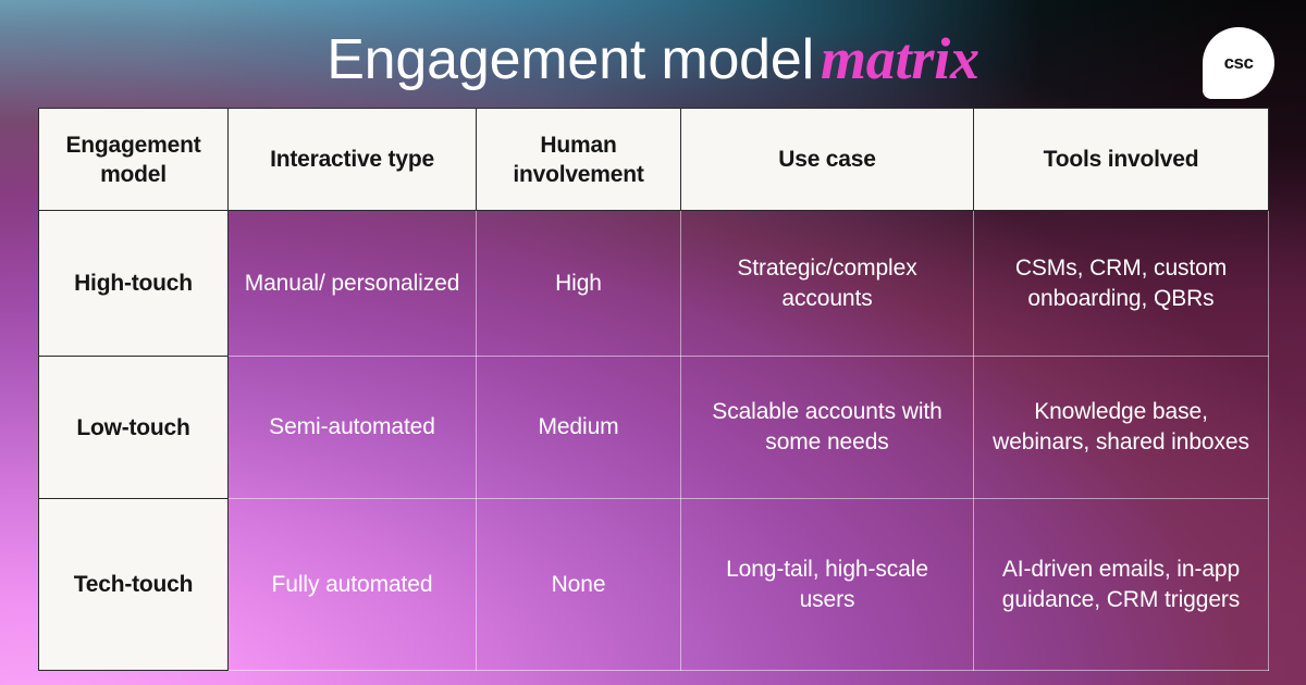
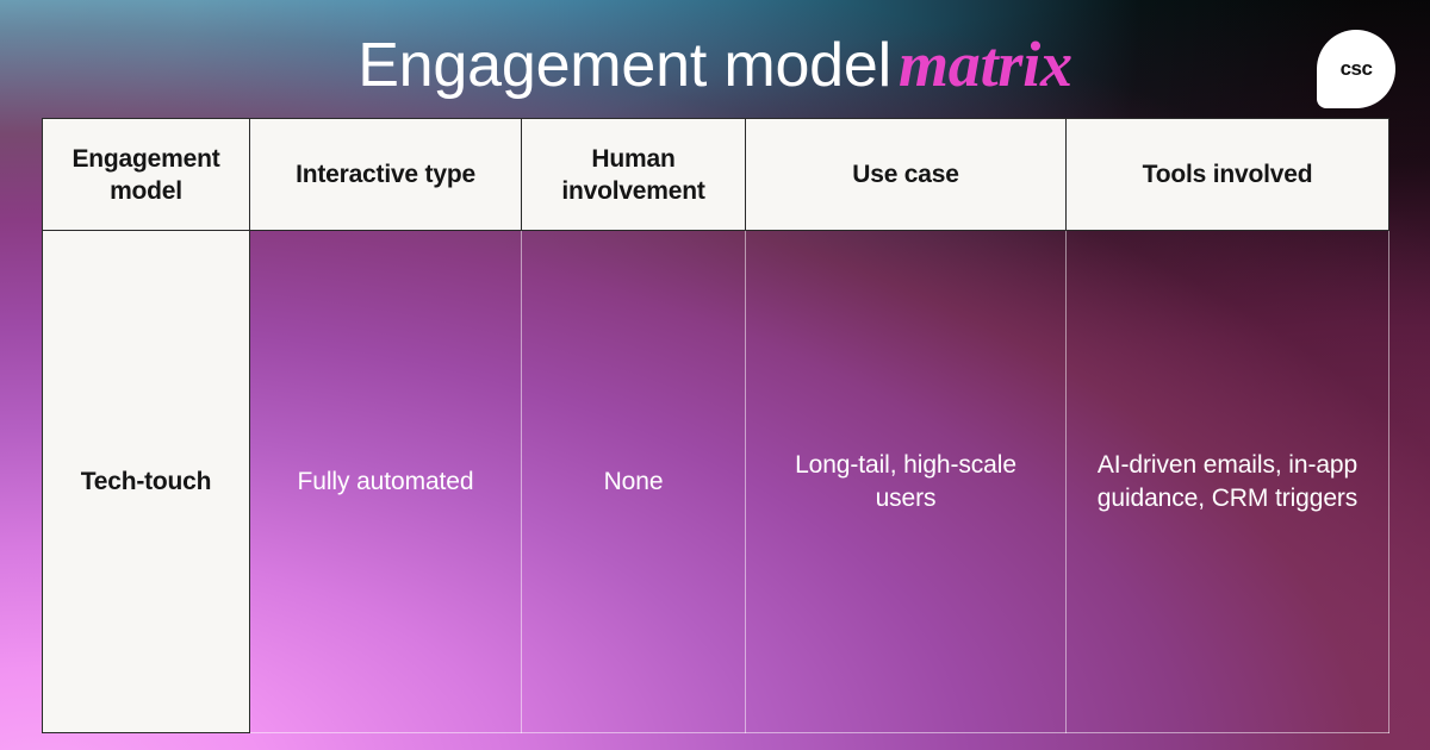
  Engagement modelmatrix
  csc
  Engagement model	Interactive type	Human involvement	Use case	Tools involved
- High-touch	Manual/ personalized	High	Strategic/complex accounts	CSMs, CRM, custom onboarding, QBRs
- Low-touch	Semi-automated	Medium	Scalable accounts with some needs	Knowledge base, webinars, shared inboxes
  Tech-touch	Fully automated	None	Long-tail, high-scale users	AI-driven emails, in-app guidance, CRM triggers
